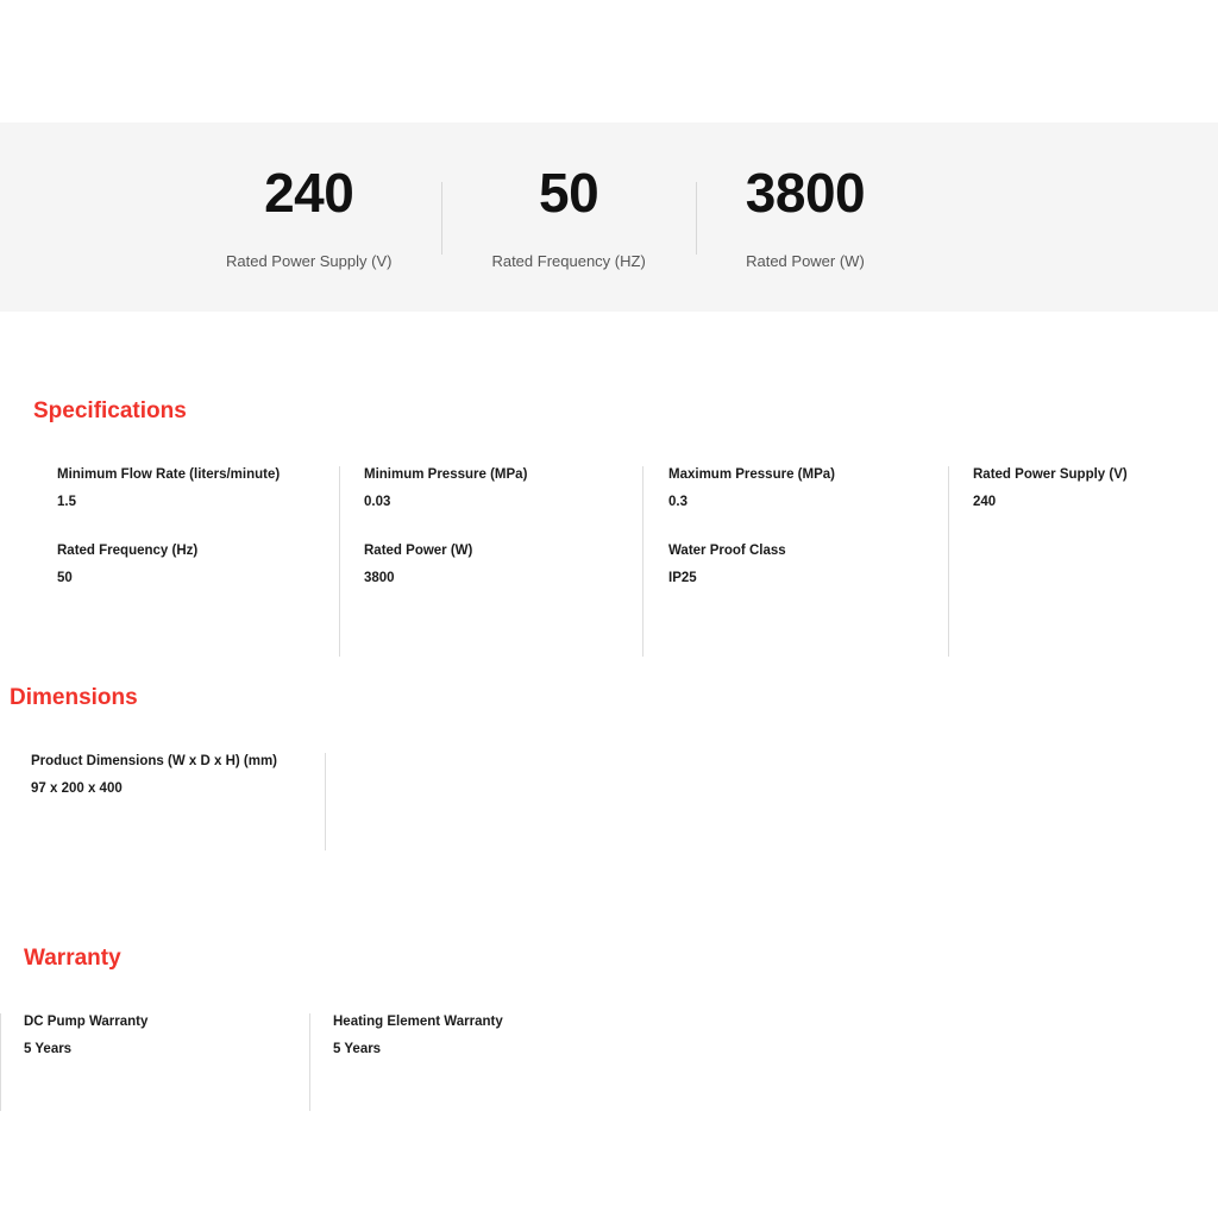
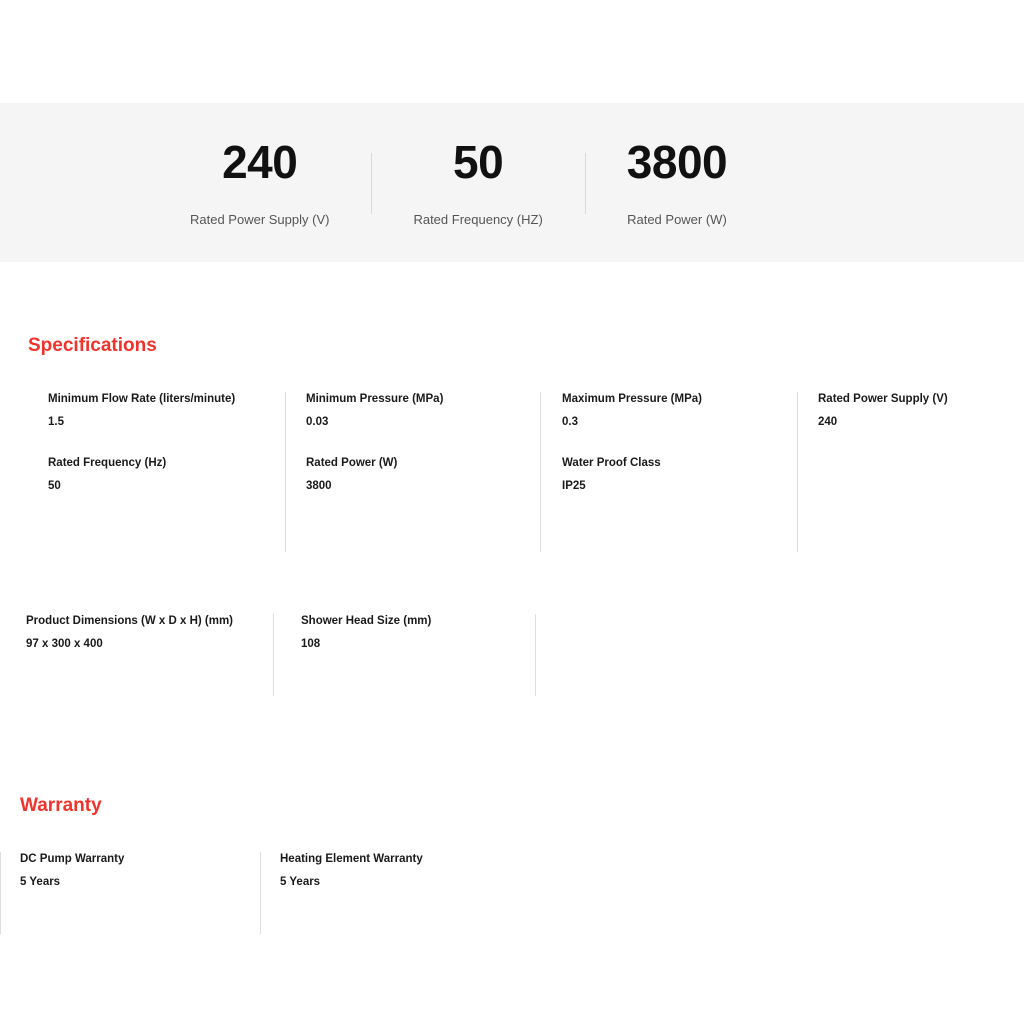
  240
  Rated Power Supply (V)
  50
  Rated Frequency (HZ)
  3800
  Rated Power (W)
  Specifications
  Minimum Flow Rate (liters/minute)
  1.5
  Rated Frequency (Hz)
  50
  Minimum Pressure (MPa)
  0.03
  Rated Power (W)
  3800
  Maximum Pressure (MPa)
  0.3
  Water Proof Class
  IP25
  Rated Power Supply (V)
  240
- Dimensions
  Product Dimensions (W x D x H) (mm)
- 97 x 200 x 400
+ 97 x 300 x 400
+ Shower Head Size (mm)
+ 108
  Warranty
  DC Pump Warranty
  5 Years
  Heating Element Warranty
  5 Years
